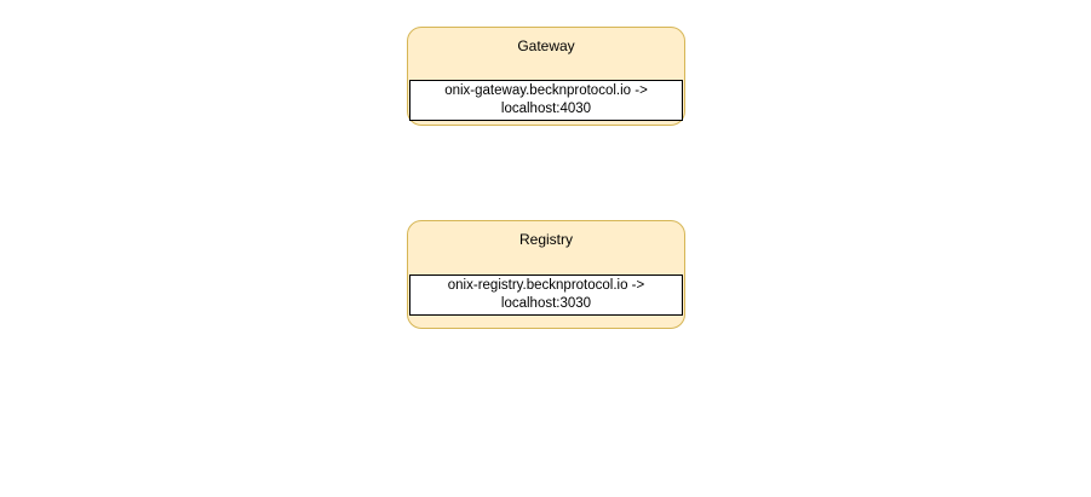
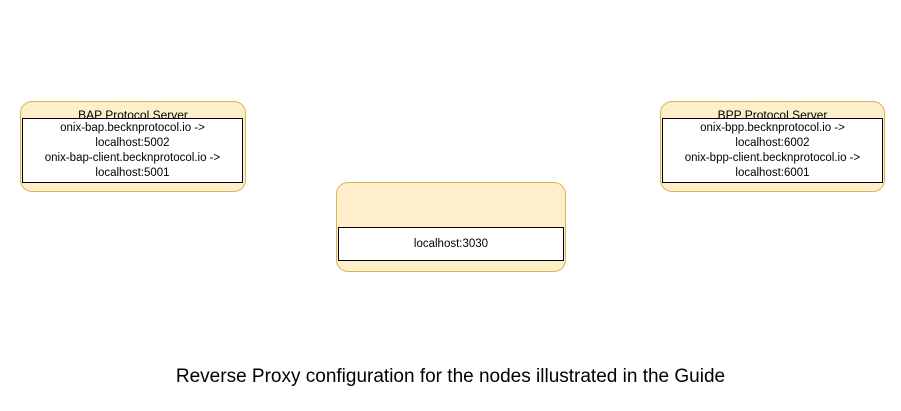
- Gateway
- onix-gateway.becknprotocol.io ->
- localhost:4030
- Registry
- onix-registry.becknprotocol.io ->
  localhost:3030
+ BAP Protocol Server
+ onix-bap.becknprotocol.io ->
+ localhost:5002
+ onix-bap-client.becknprotocol.io ->
+ localhost:5001
+ BPP Protocol Server
+ onix-bpp.becknprotocol.io ->
+ localhost:6002
+ onix-bpp-client.becknprotocol.io ->
+ localhost:6001
+ Reverse Proxy configuration for the nodes illustrated in the Guide
